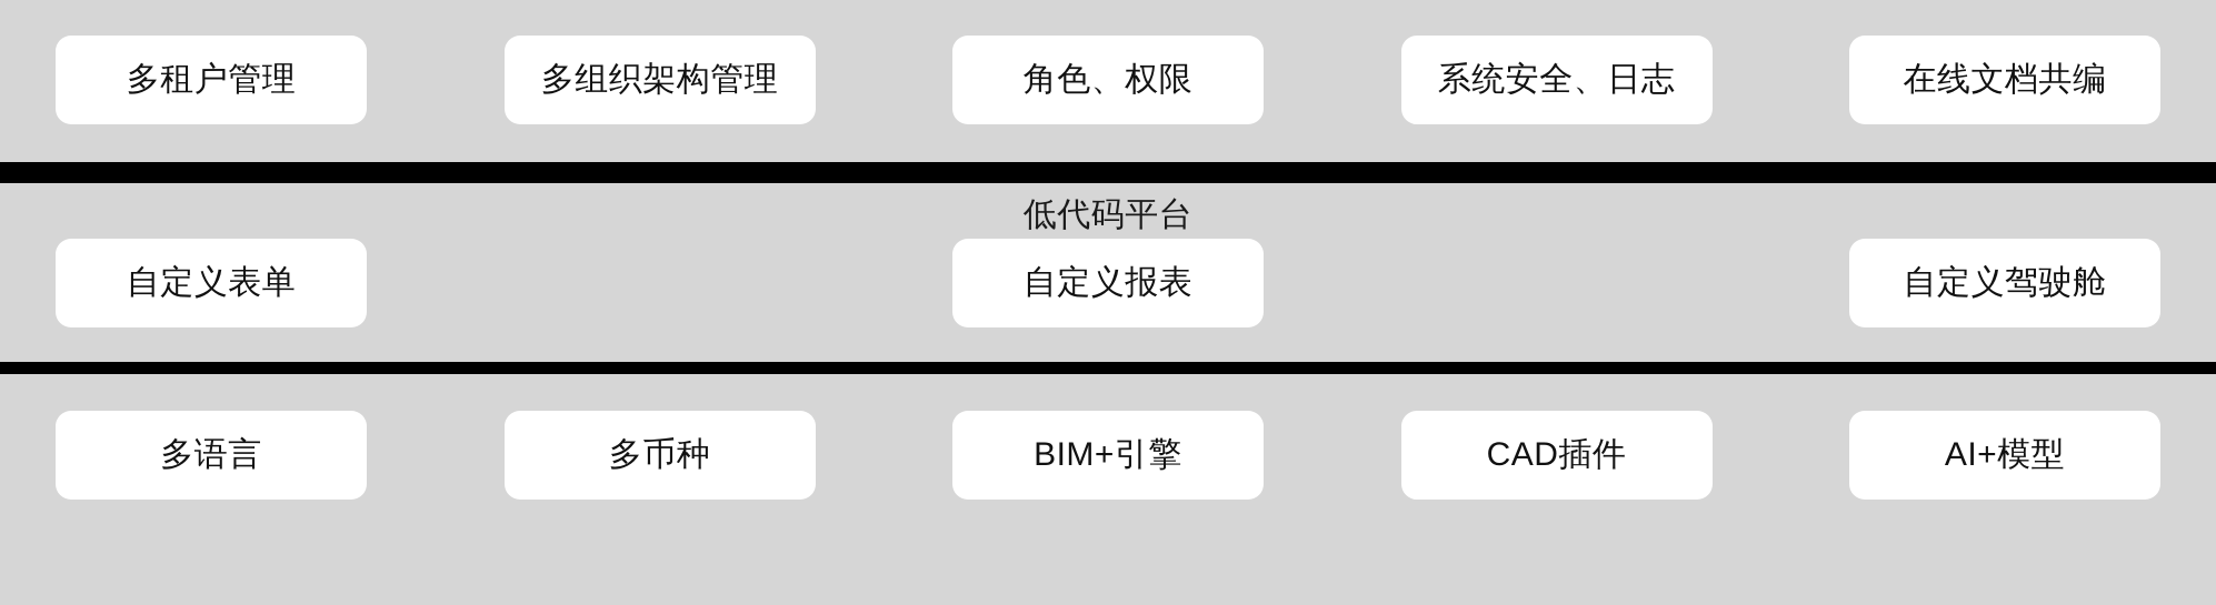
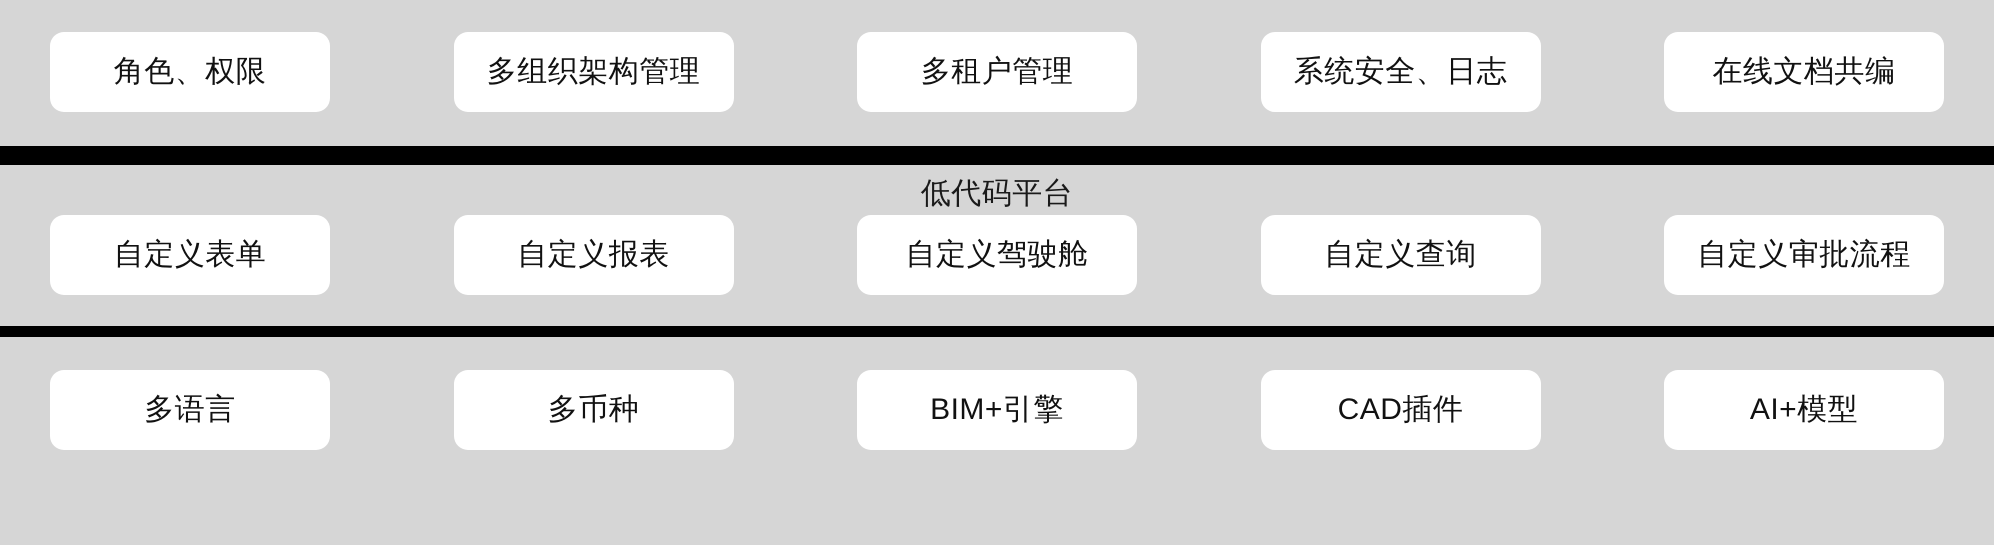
- 多租户管理
+ 角色、权限
  多组织架构管理
- 角色、权限
+ 多租户管理
  系统安全、日志
  在线文档共编
  低代码平台
  自定义表单
  自定义报表
  自定义驾驶舱
+ 自定义查询
+ 自定义审批流程
  多语言
  多币种
  BIM+引擎
  CAD插件
  AI+模型
